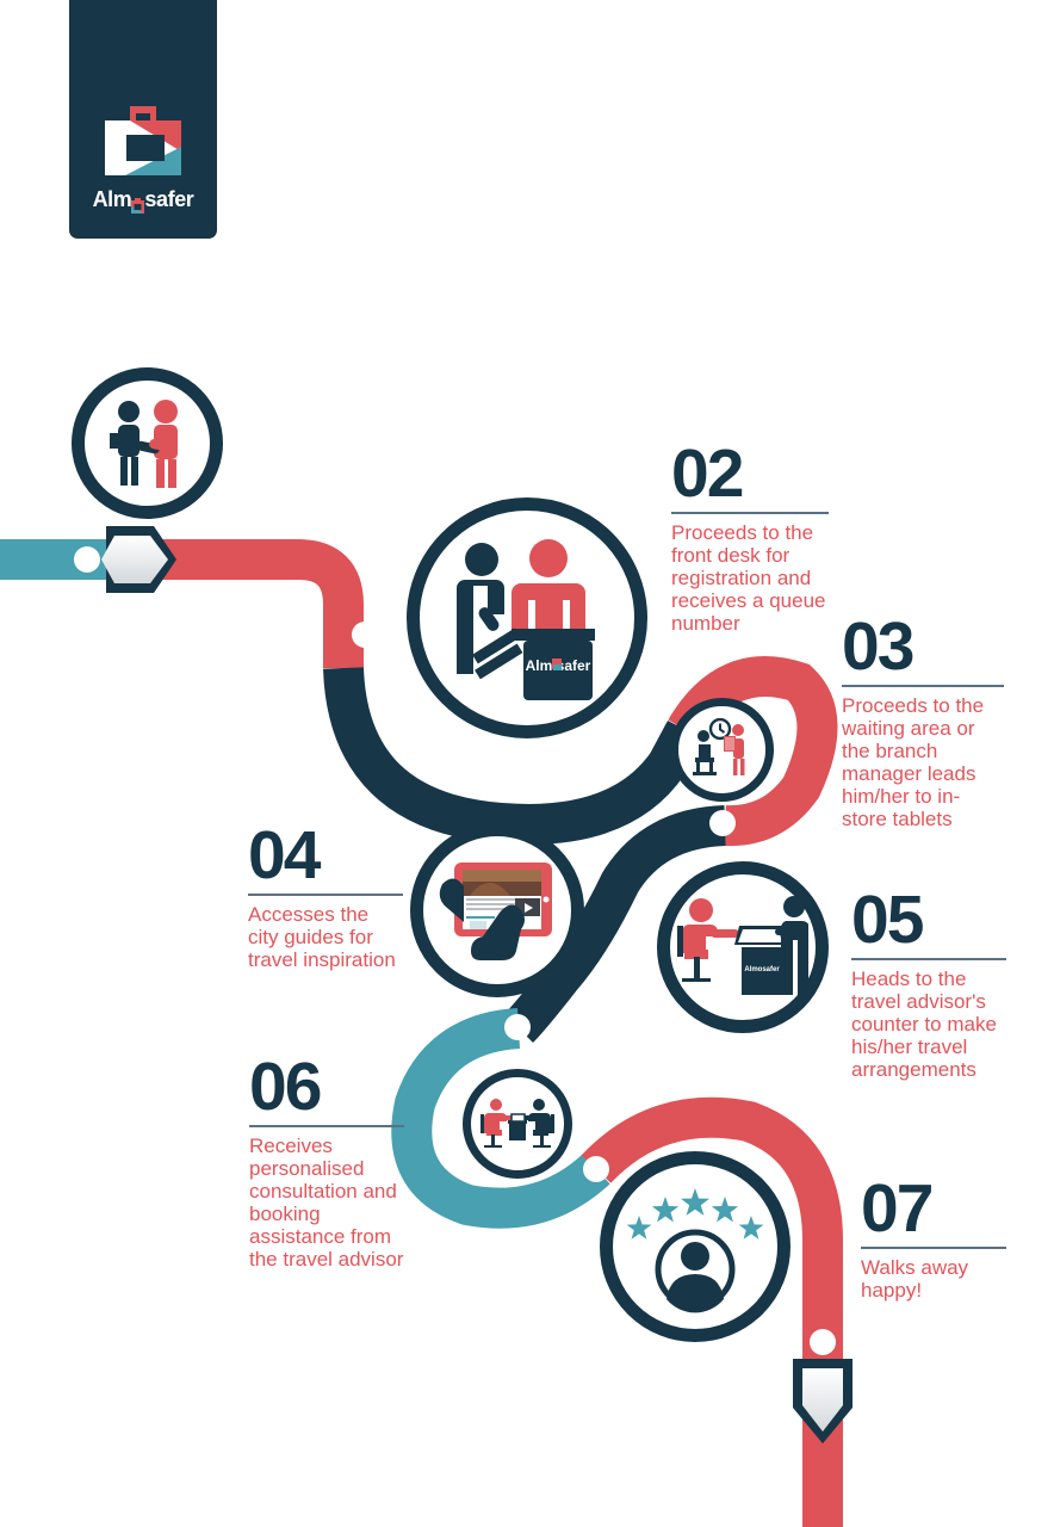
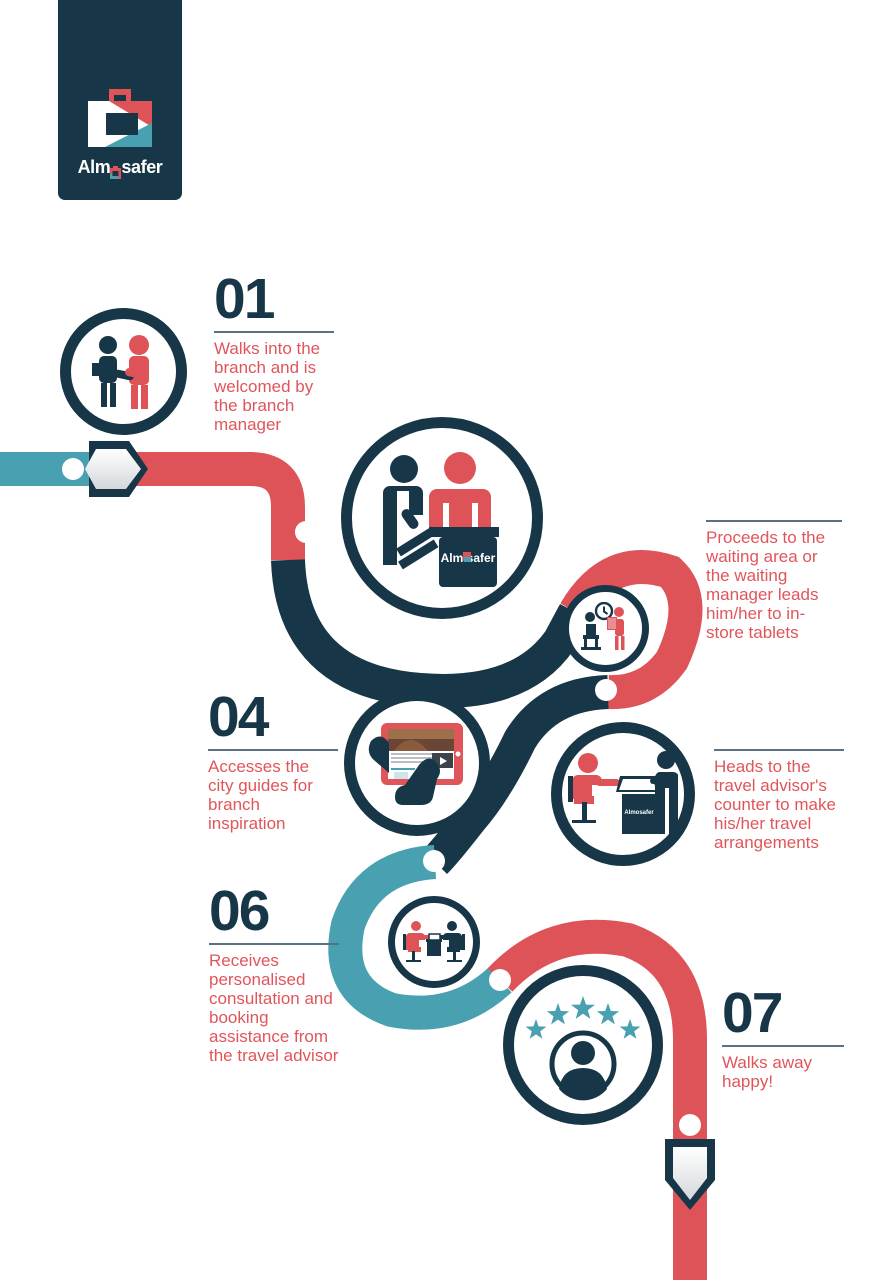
  Alm safer
+ 01
+ Walks into the branch and is welcomed by the branch manager
  Almafer
- 02
- Proceeds to the front desk for registration and receives a queue number
- 03
- Proceeds to the waiting area or the branch manager leads him/her to in-store tablets
+ Proceeds to the waiting area or the waiting manager leads him/her to in-store tablets
  04
- Accesses the city guides for travel inspiration
+ Accesses the city guides for branch inspiration
- 05
  Heads to the travel advisor's counter to make his/her travel arrangements
  06
  Receives personalised consultation and booking assistance from the travel advisor
  07
  Walks away happy!
